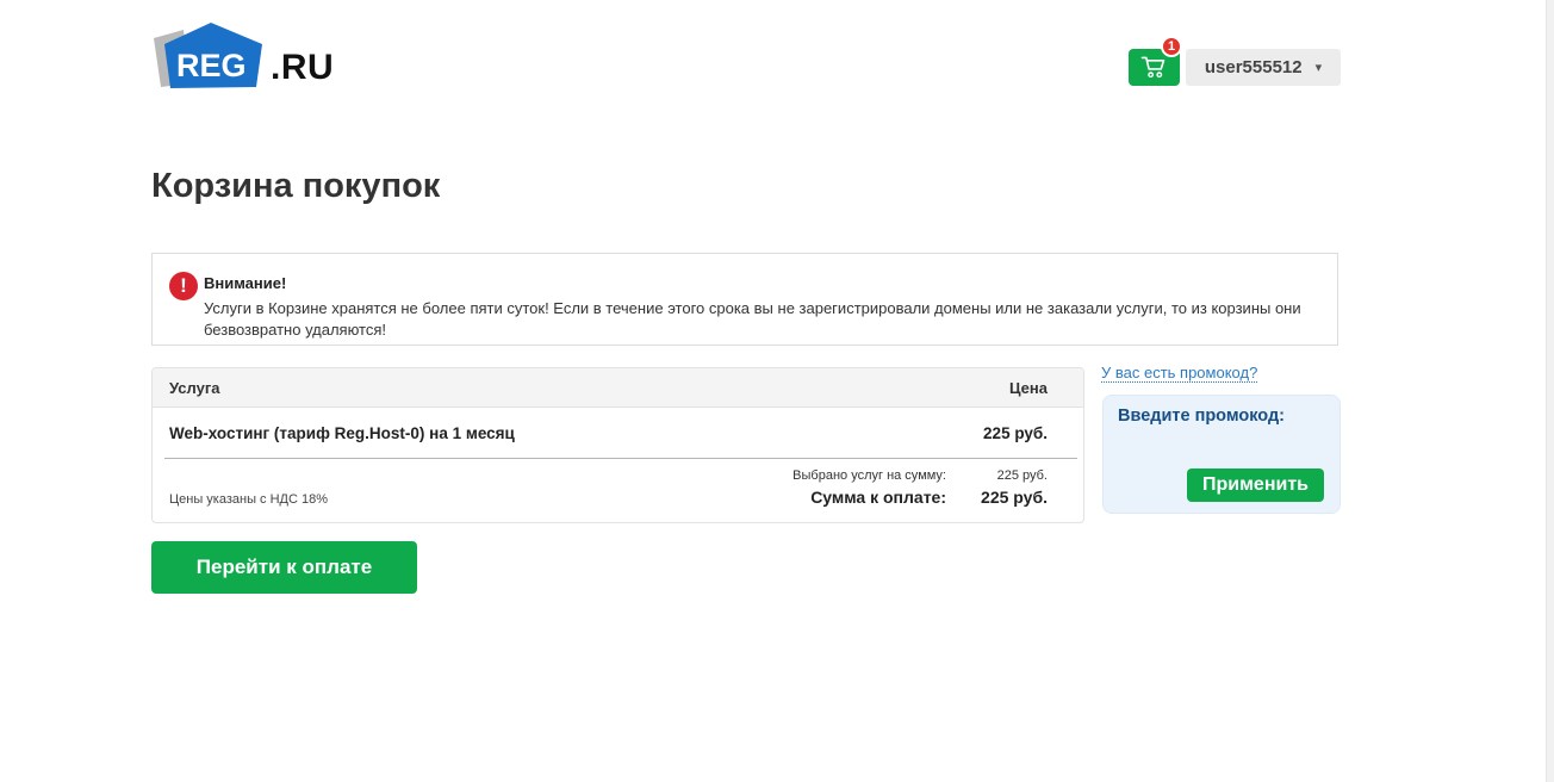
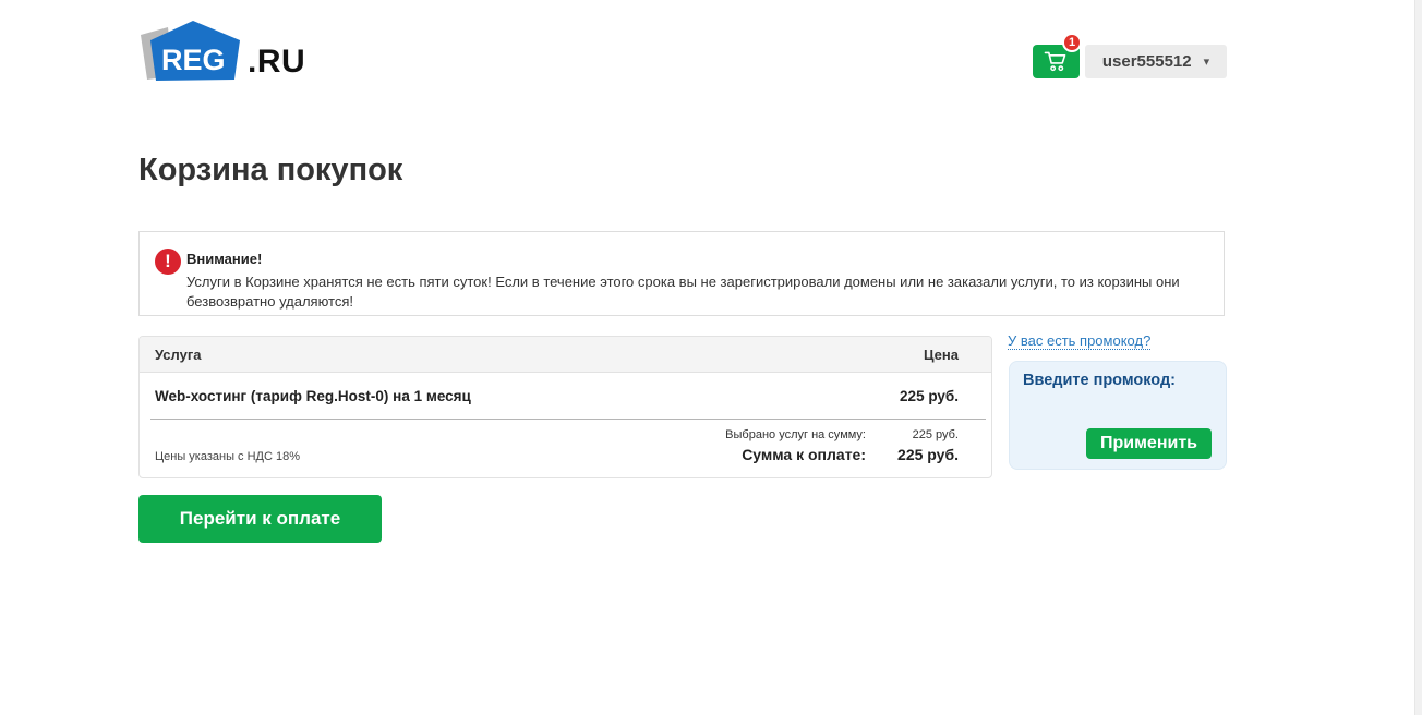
  REG
  .RU
  1
  user555512
  ▾
  Корзина покупок
  !
  Внимание!
- Услуги в Корзине хранятся не более пяти суток! Если в течение этого срока вы не зарегистрировали домены или не заказали услуги, то из корзины они безвозвратно удаляются!
+ Услуги в Корзине хранятся не есть пяти суток! Если в течение этого срока вы не зарегистрировали домены или не заказали услуги, то из корзины они безвозвратно удаляются!
  Услуга
  Цена
  Web-хостинг (тариф Reg.Host-0) на 1 месяц
  225 руб.
  Выбрано услуг на сумму:
  225 руб.
  Сумма к оплате:
  225 руб.
  Цены указаны с НДС 18%
  У вас есть промокод?
  Введите промокод:
  Применить
  Перейти к оплате
